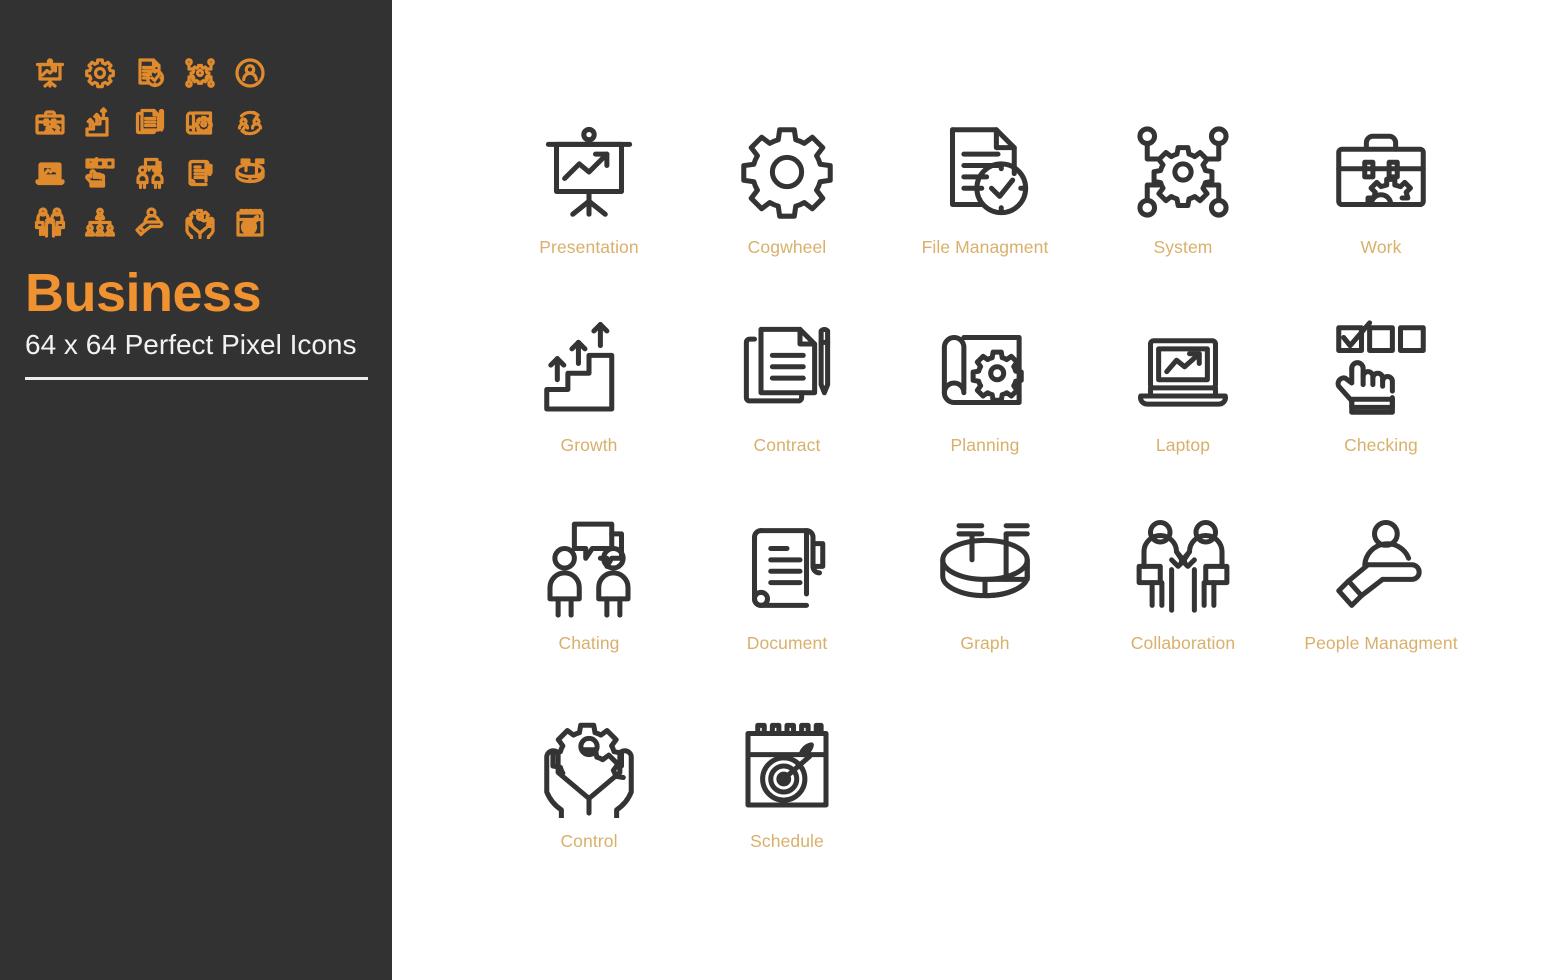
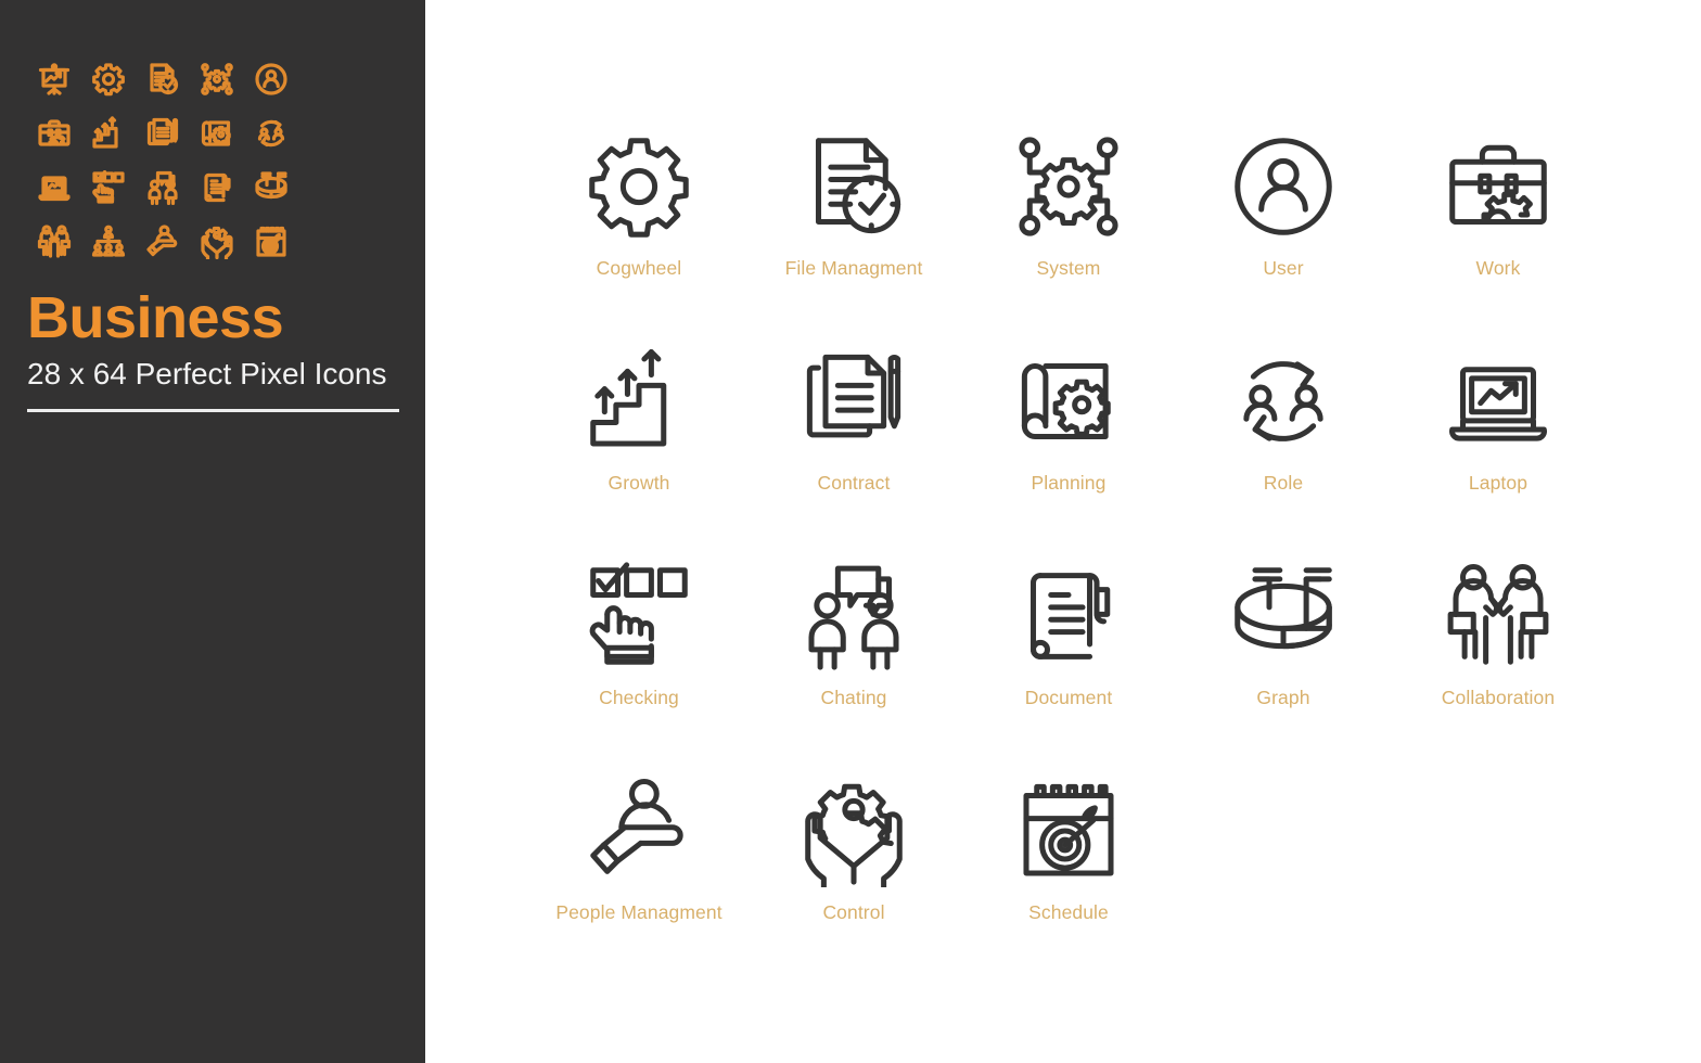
  Business
- 64 x 64 Perfect Pixel Icons
+ 28 x 64 Perfect Pixel Icons
- Presentation
  Cogwheel
  File Managment
  System
+ User
  Work
  Growth
  Contract
  Planning
+ Role
  Laptop
  Checking
  Chating
  Document
  Graph
  Collaboration
  People Managment
  Control
  Schedule
